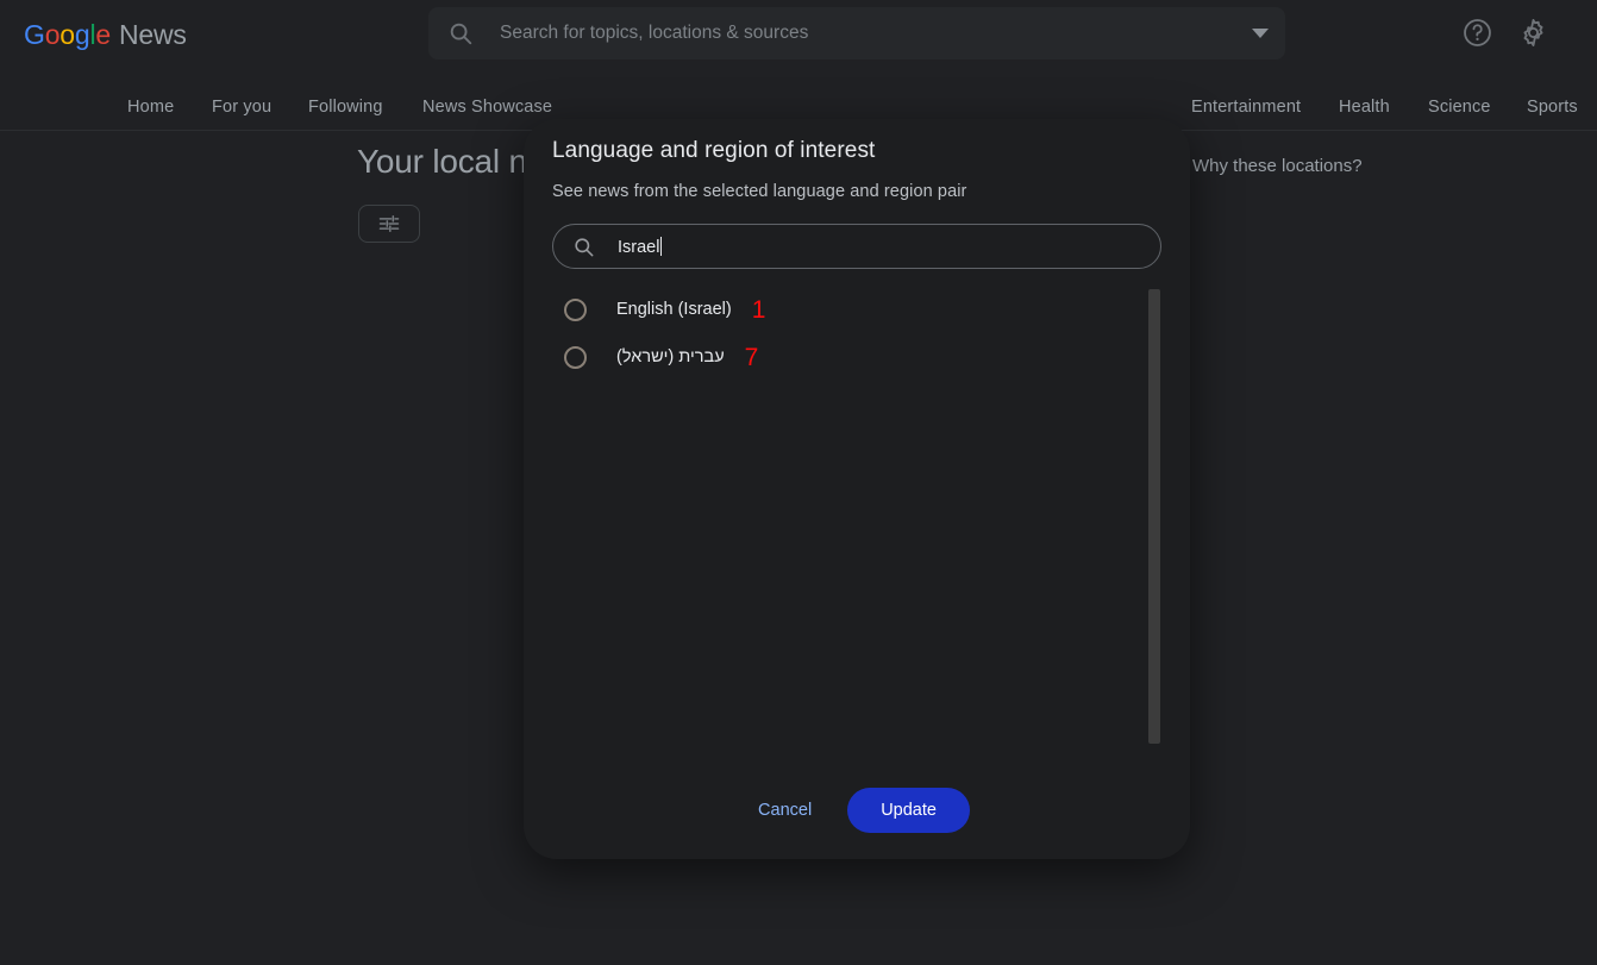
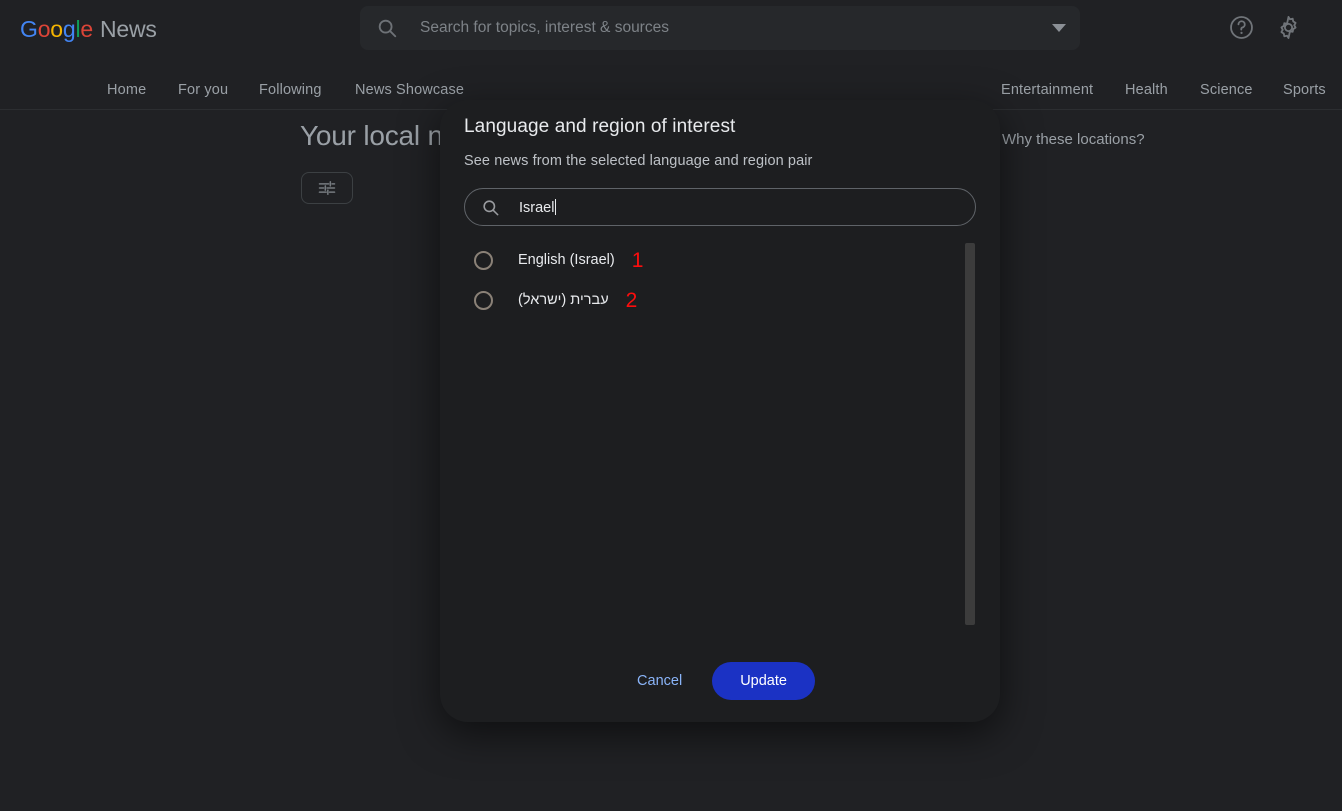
  Google News
- Search for topics, locations & sources
+ Search for topics, interest & sources
  Home
  For you
  Following
  News Showcase
  Entertainment
  Health
  Science
  Sports
  Your local n
  Why these locations?
  Language and region of interest
  See news from the selected language and region pair
  Israel
  English (Israel)
  1
  עברית (ישראל)
- 7
+ 2
  Cancel
  Update
